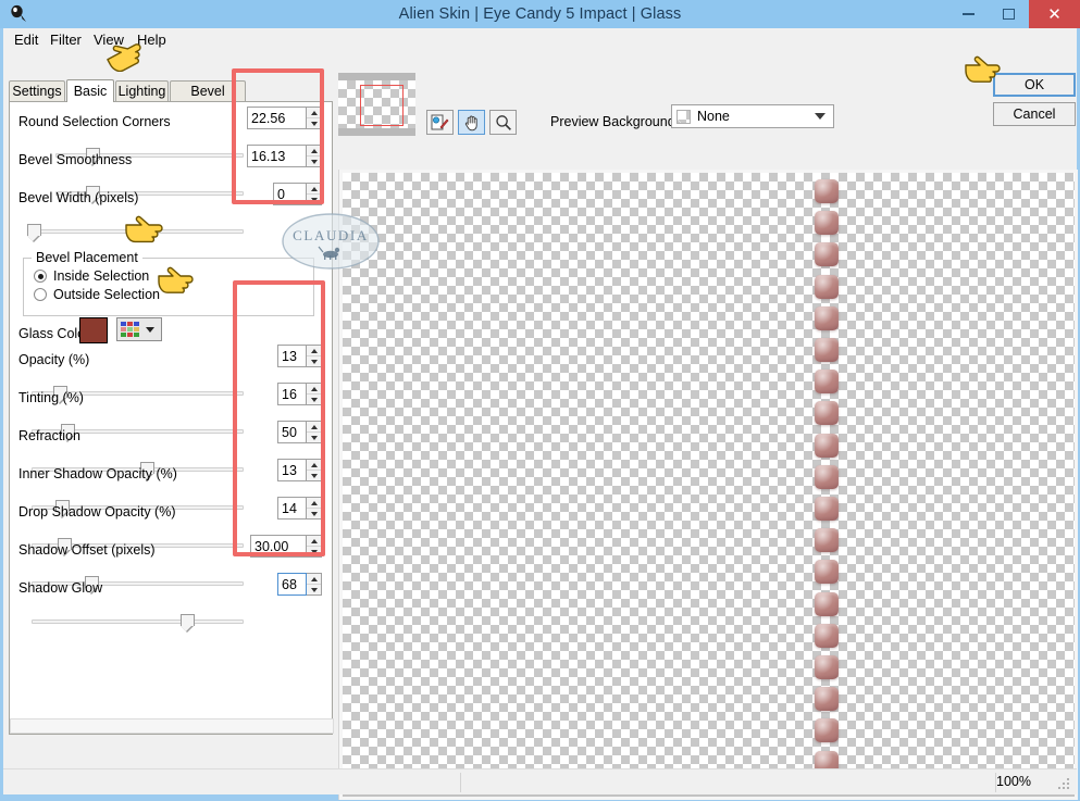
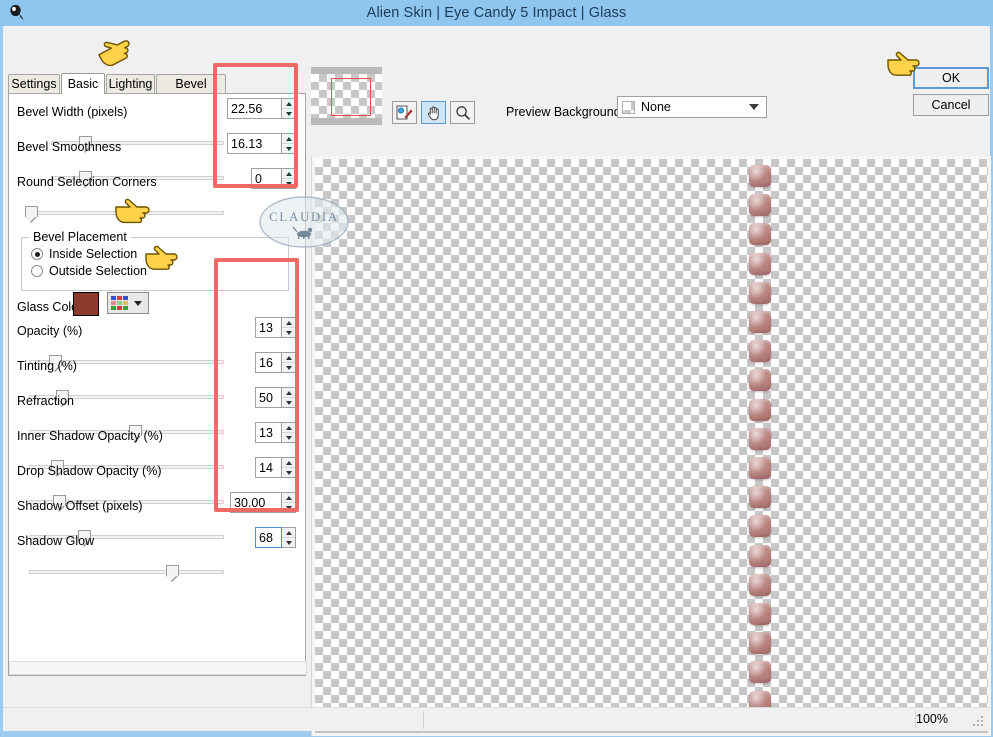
  Alien Skin | Eye Candy 5 Impact | Glass
- ✕
- Edit
- Filter
- View
- Help
  Settings
  Basic
  Lighting
- Round Selection Corners
+ Bevel Width (pixels)
  22.56
  Bevel Smoothness
  16.13
- Bevel Width (pixels)
+ Round Selection Corners
  0
  Bevel Placement
  Inside Selection
  Outside Selection
  Glass Col
  Opacity (%)
  13
  Tinting (%)
  16
  Refraction
  50
  Inner Shadow Opacity (%)
  13
  Drop Shadow Opacity (%)
  14
  Shadow Offset (pixels)
  30.00
  Shadow Glow
  68
  Preview Backgroun
  None
  OK
  Cancel
  100%
  CLAUDIA
